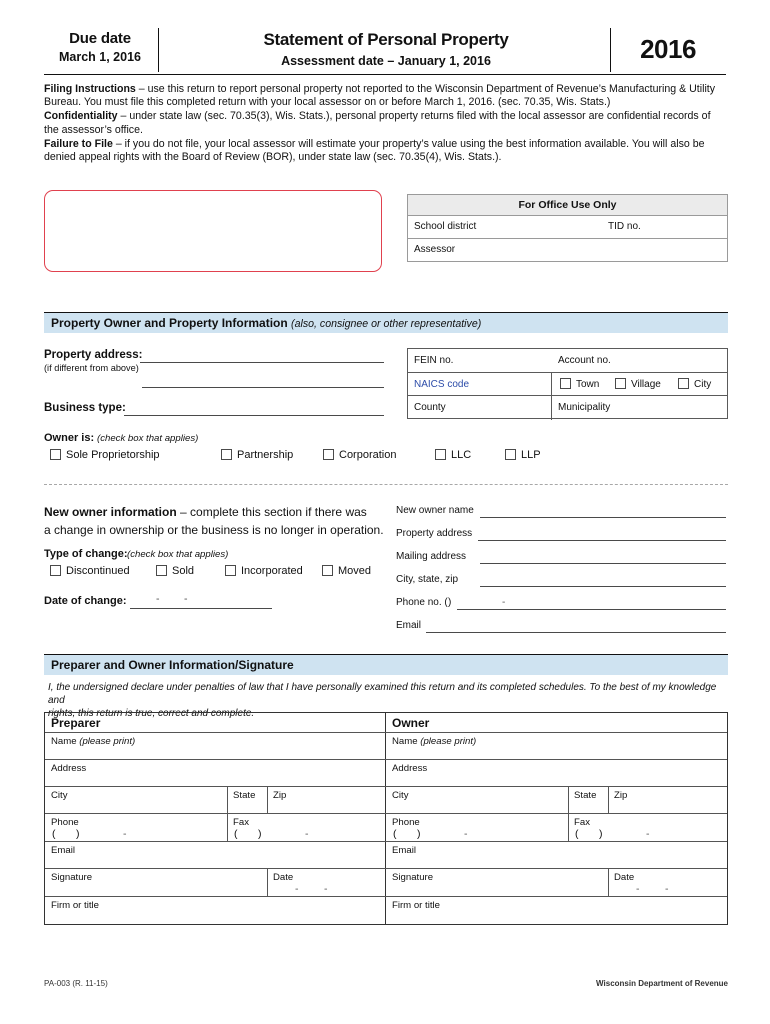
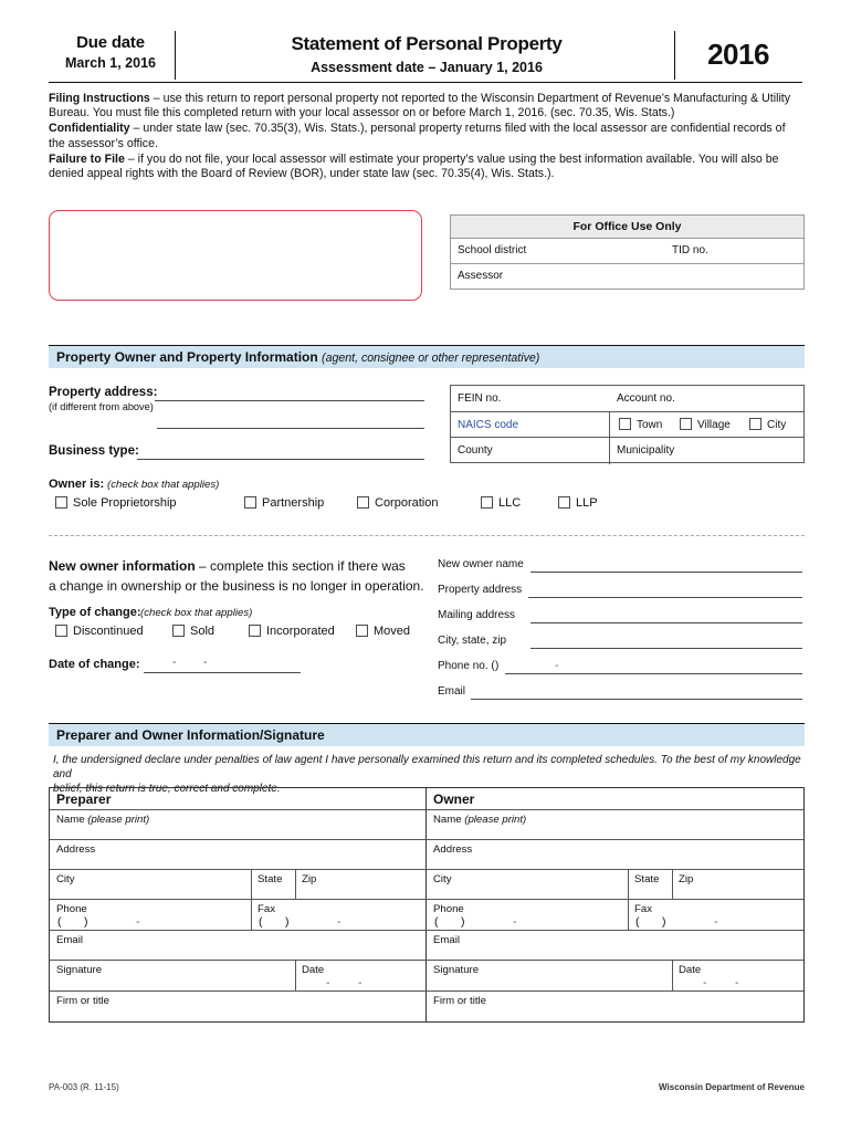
  Due date
  March 1, 2016
  Statement of Personal Property
  Assessment date – January 1, 2016
  2016
  Filing Instructions – use this return to report personal property not reported to the Wisconsin Department of Revenue’s Manufacturing & Utility Bureau. You must file this completed return with your local assessor on or before March 1, 2016. (sec. 70.35, Wis. Stats.)
  Confidentiality – under state law (sec. 70.35(3), Wis. Stats.), personal property returns filed with the local assessor are confidential records of the assessor’s office.
  Failure to File – if you do not file, your local assessor will estimate your property’s value using the best information available. You will also be denied appeal rights with the Board of Review (BOR), under state law (sec. 70.35(4), Wis. Stats.).
  For Office Use Only
  School district
  TID no.
  Assessor
- Property Owner and Property Information (also, consignee or other representative)
+ Property Owner and Property Information (agent, consignee or other representative)
  Property address:
  (if different from above)
  Business type:
  FEIN no.
  Account no.
  NAICS code
  Town
  Village
  City
  County
  Municipality
  Owner is:
  (check box that applies)
  Sole Proprietorship
  Partnership
  Corporation
  LLC
  LLP
  New owner information – complete this section if there was
  a change in ownership or the business is no longer in operation.
  Type of change:
  (check box that applies)
  Discontinued
  Sold
  Incorporated
  Moved
  Date of change:
  -
  -
  New owner name
  Property address
  Mailing address
  City, state, zip
  Phone no. (
  )
  -
  Email
  Preparer and Owner Information/Signature
- I, the undersigned declare under penalties of law that I have personally examined this return and its completed schedules. To the best of my knowledge and
+ I, the undersigned declare under penalties of law agent I have personally examined this return and its completed schedules. To the best of my knowledge and
- rights, this return is true, correct and complete.
+ belief, this return is true, correct and complete.
  Preparer
  Owner
  Name (please print)
  Name (please print)
  Address
  Address
  City
  State
  Zip
  City
  State
  Zip
  Phone
  (
  )
  -
  Fax
  (
  )
  -
  Phone
  (
  )
  -
  Fax
  (
  )
  -
  Email
  Email
  Signature
  Date
  -
  -
  Signature
  Date
  -
  -
  Firm or title
  Firm or title
  PA-003 (R. 11-15)
  Wisconsin Department of Revenue
